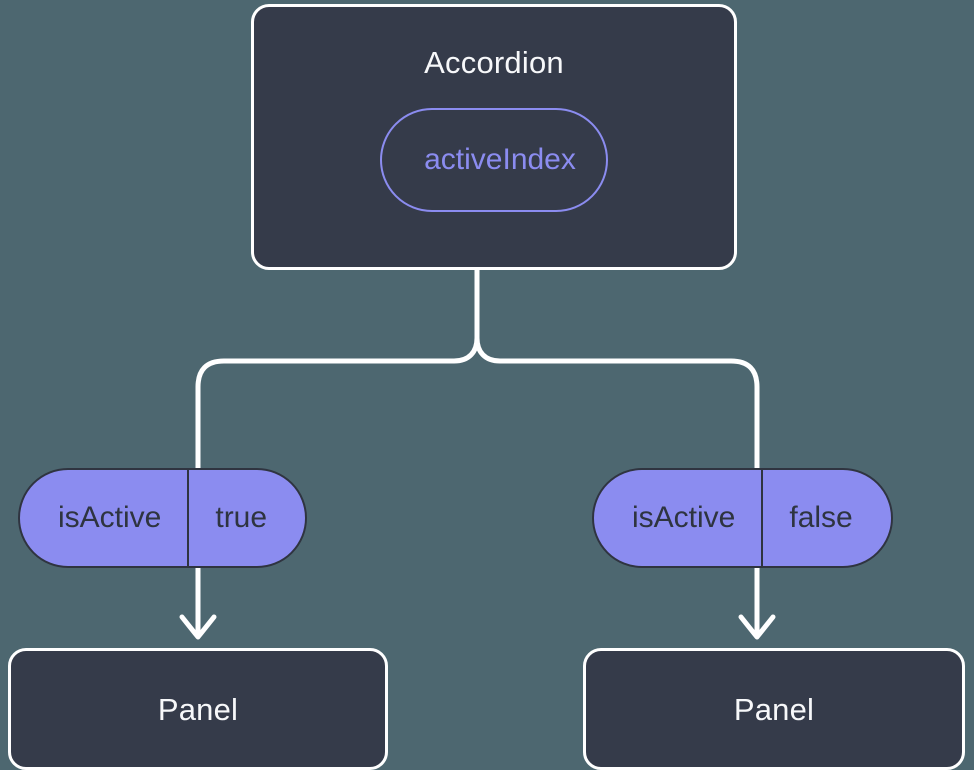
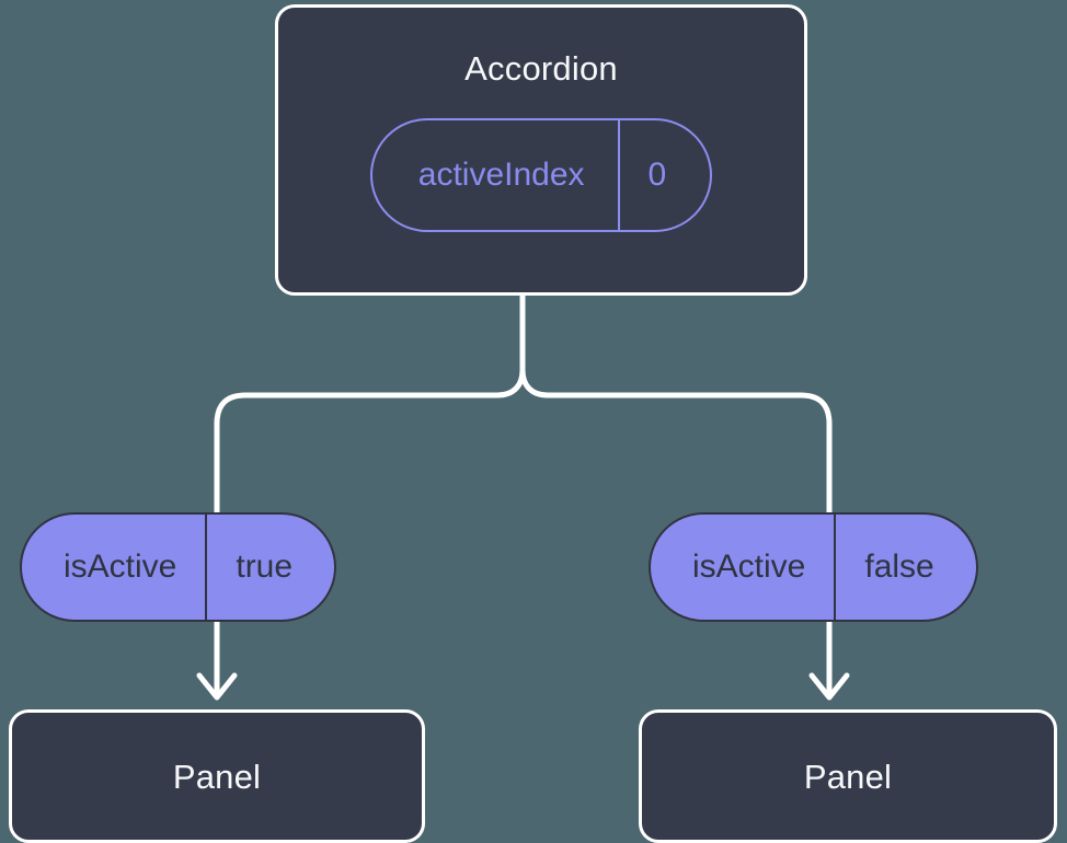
  Accordion
  activeIndex
+ 0
  isActive
  true
  isActive
  false
  Panel
  Panel
